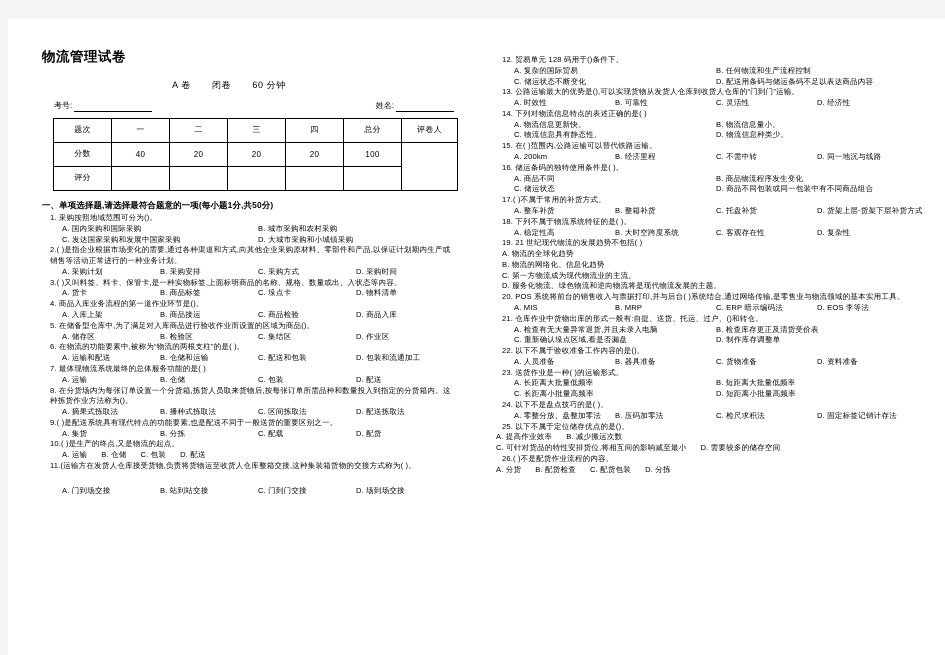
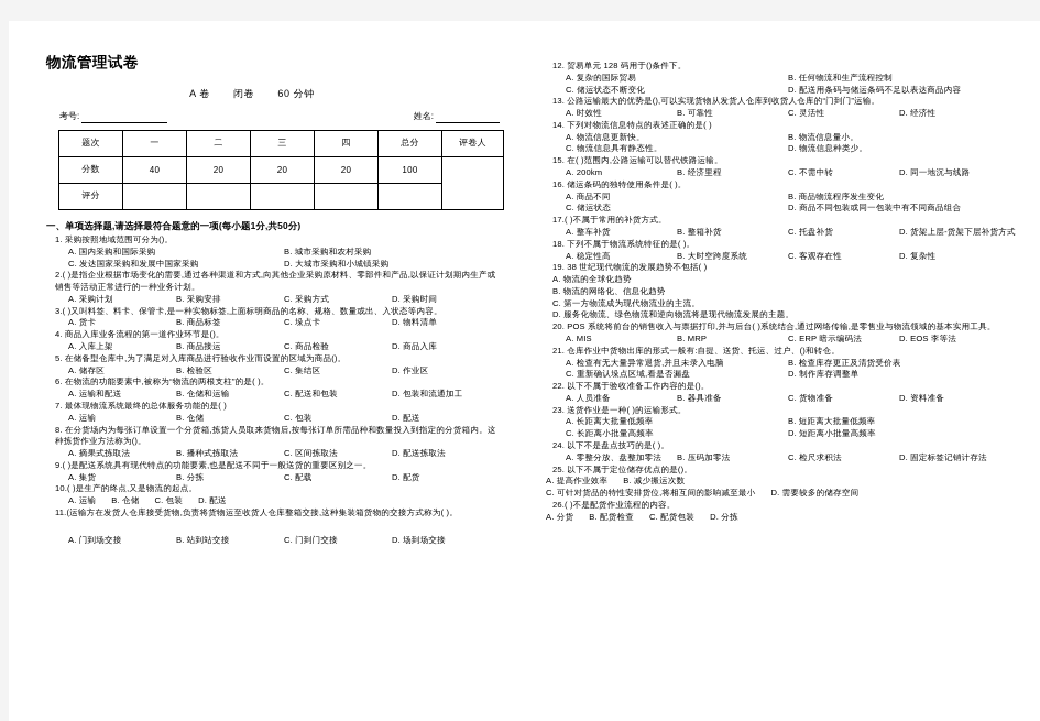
  物流管理试卷
  A 卷 闭卷 60 分钟
  考号:
  姓名:
  题次	一	二	三	四	总分	评卷人
  分数	40	20	20	20	100
  评分
  一、单项选择题,请选择最符合题意的一项(每小题1分,共50分)
  1. 采购按照地域范围可分为()。
  A. 国内采购和国际采购
  B. 城市采购和农村采购
  C. 发达国家采购和发展中国家采购
  D. 大城市采购和小城镇采购
  2.( )是指企业根据市场变化的需要,通过各种渠道和方式,向其他企业采购原材料、零部件和产品,以保证计划期内生产或销售等活动正常进行的一种业务计划。
  A. 采购计划
  B. 采购安排
  C. 采购方式
  D. 采购时间
  3.( )又叫料签、料卡、保管卡,是一种实物标签,上面标明商品的名称、规格、数量或出、入状态等内容。
  A. 货卡
  B. 商品标签
  C. 垛点卡
  D. 物料清单
  4. 商品入库业务流程的第一道作业环节是()。
  A. 入库上架
  B. 商品接运
  C. 商品检验
  D. 商品入库
  5. 在储备型仓库中,为了满足对入库商品进行验收作业而设置的区域为商品()。
  A. 储存区
  B. 检验区
  C. 集结区
  D. 作业区
  6. 在物流的功能要素中,被称为“物流的两根支柱”的是( )。
  A. 运输和配送
  B. 仓储和运输
  C. 配送和包装
  D. 包装和流通加工
  7. 最体现物流系统最终的总体服务功能的是( )
  A. 运输
  B. 仓储
  C. 包装
  D. 配送
  8. 在分货场内为每张订单设置一个分货箱,拣货人员取来货物后,按每张订单所需品种和数量投入到指定的分货箱内。这种拣货作业方法称为()。
  A. 摘果式拣取法
  B. 播种式拣取法
  C. 区间拣取法
  D. 配送拣取法
  9.( )是配送系统具有现代特点的功能要素,也是配送不同于一般送货的重要区别之一。
  A. 集货
  B. 分拣
  C. 配载
  D. 配货
  10.( )是生产的终点,又是物流的起点。
  A. 运输
  B. 仓储
  C. 包装
  D. 配送
  11.(运输方在发货人仓库接受货物,负责将货物运至收货人仓库整箱交接,这种集装箱货物的交接方式称为( )。
  A. 门到场交接
  B. 站到站交接
  C. 门到门交接
  D. 场到场交接
  12. 贸易单元 128 码用于()条件下。
  A. 复杂的国际贸易
  B. 任何物流和生产流程控制
  C. 储运状态不断变化
  D. 配送用条码与储运条码不足以表达商品内容
  13. 公路运输最大的优势是(),可以实现货物从发货人仓库到收货人仓库的“门到门”运输。
  A. 时效性
  B. 可靠性
  C. 灵活性
  D. 经济性
  14. 下列对物流信息特点的表述正确的是( )
  A. 物流信息更新快。
  B. 物流信息量小。
  C. 物流信息具有静态性。
  D. 物流信息种类少。
  15. 在( )范围内,公路运输可以替代铁路运输。
  A. 200km
  B. 经济里程
  C. 不需中转
  D. 同一地沉与线路
  16. 储运条码的独特使用条件是( )。
  A. 商品不同
  B. 商品物流程序发生变化
  C. 储运状态
  D. 商品不同包装或同一包装中有不同商品组合
  17.( )不属于常用的补货方式。
  A. 整车补货
  B. 整箱补货
  C. 托盘补货
  D. 货架上层-货架下层补货方式
  18. 下列不属于物流系统特征的是( )。
  A. 稳定性高
  B. 大时空跨度系统
  C. 客观存在性
  D. 复杂性
- 19. 21 世纪现代物流的发展趋势不包括( )
+ 19. 38 世纪现代物流的发展趋势不包括( )
  A. 物流的全球化趋势
  B. 物流的网络化、信息化趋势
  C. 第一方物流成为现代物流业的主流。
  D. 服务化物流、绿色物流和逆向物流将是现代物流发展的主题。
  20. POS 系统将前台的销售收入与票据打印,并与后台( )系统结合,通过网络传输,是零售业与物流领域的基本实用工具。
  A. MIS
  B. MRP
  C. ERP 暗示编码法
  D. EOS 李等法
  21. 仓库作业中货物出库的形式一般有:自提、送货、托运、过户、()和转仓。
  A. 检查有无大量异常退货,并且未录入电脑
  B. 检查库存更正及清货受价表
  C. 重新确认垛点区域,看是否漏盘
  D. 制作库存调整单
  22. 以下不属于验收准备工作内容的是()。
  A. 人员准备
  B. 器具准备
  C. 货物准备
  D. 资料准备
  23. 送货作业是一种( )的运输形式。
  A. 长距离大批量低频率
  B. 短距离大批量低频率
  C. 长距离小批量高频率
  D. 短距离小批量高频率
  24. 以下不是盘点技巧的是( )。
  A. 零整分放、盘整加零法
  B. 压码加零法
  C. 检尺求积法
  D. 固定标签记销计存法
  25. 以下不属于定位储存优点的是()。
  A. 提高作业效率
  B. 减少搬运次数
  C. 可针对货品的特性安排货位,将相互间的影响减至最小
  D. 需要较多的储存空间
  26.( )不是配货作业流程的内容。
  A. 分货
  B. 配货检查
  C. 配货包装
  D. 分拣
